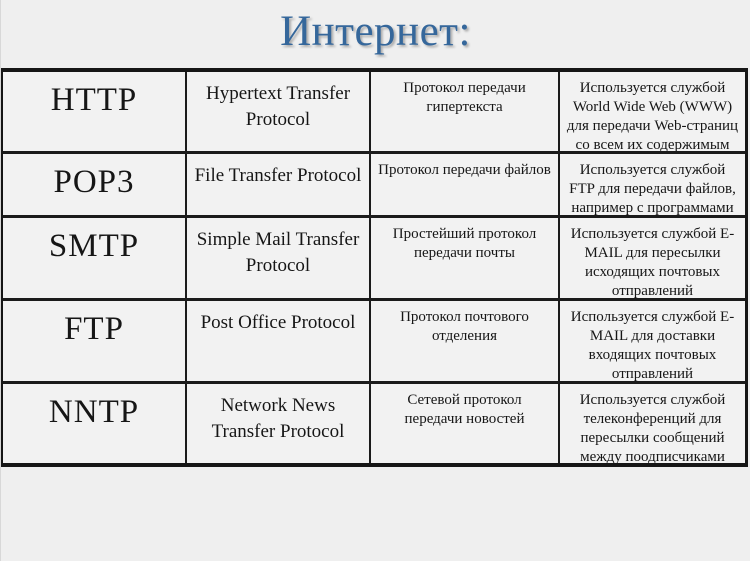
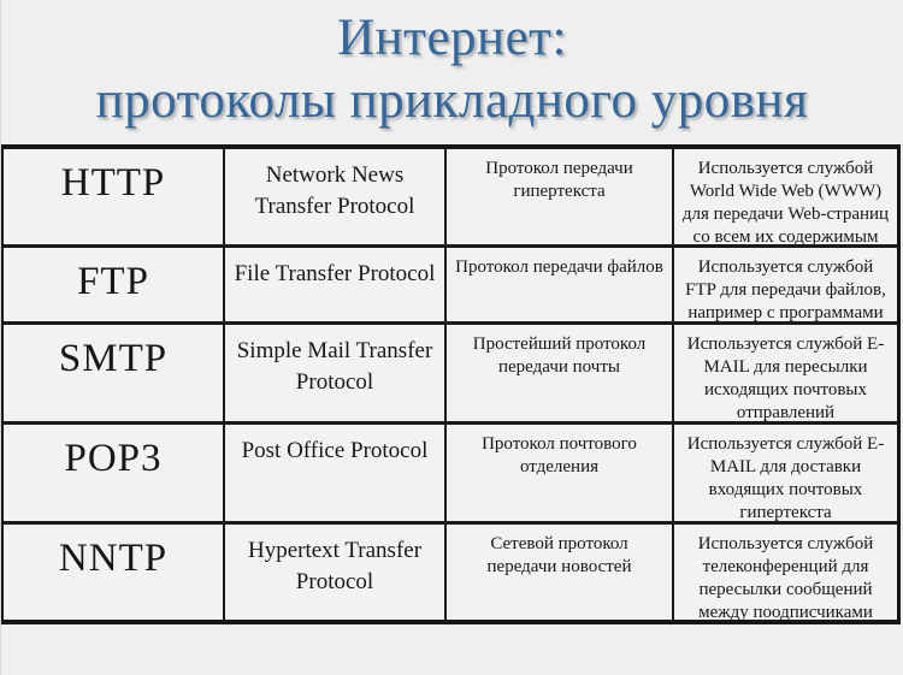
  Интернет:
+ протоколы прикладного уровня
  HTTP
- Hypertext Transfer Protocol
+ Network News Transfer Protocol
  Протокол передачи гипертекста
  Используется службой World Wide Web (WWW) для передачи Web-страниц со всем их содержимым
- POP3
+ FTP
  File Transfer Protocol
  Протокол передачи файлов
  Используется службой FTP для передачи файлов, например с программами
  SMTP
  Simple Mail Transfer Protocol
  Простейший протокол передачи почты
  Используется службой E-MAIL для пересылки исходящих почтовых отправлений
- FTP
+ POP3
  Post Office Protocol
  Протокол почтового отделения
- Используется службой E-MAIL для доставки входящих почтовых отправлений
+ Используется службой E-MAIL для доставки входящих почтовых гипертекста
  NNTP
- Network News Transfer Protocol
+ Hypertext Transfer Protocol
  Сетевой протокол передачи новостей
  Используется службой телеконференций для пересылки сообщений между поодписчиками
